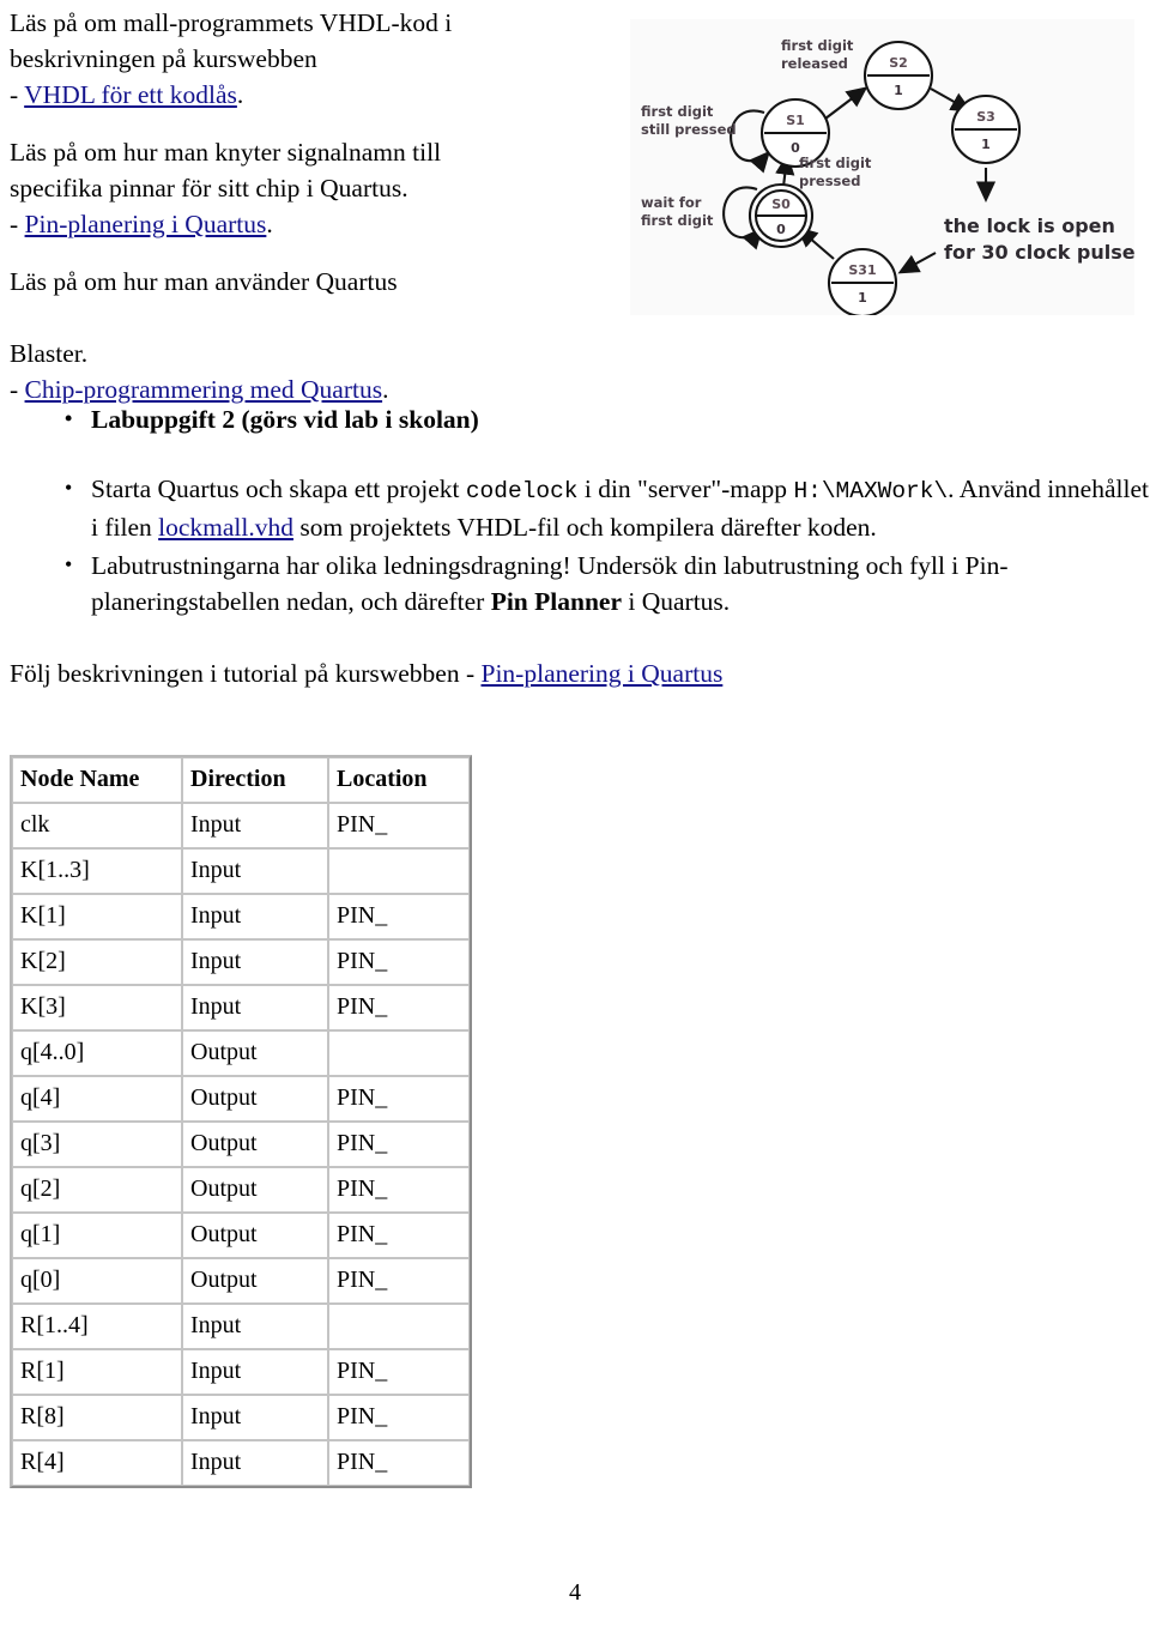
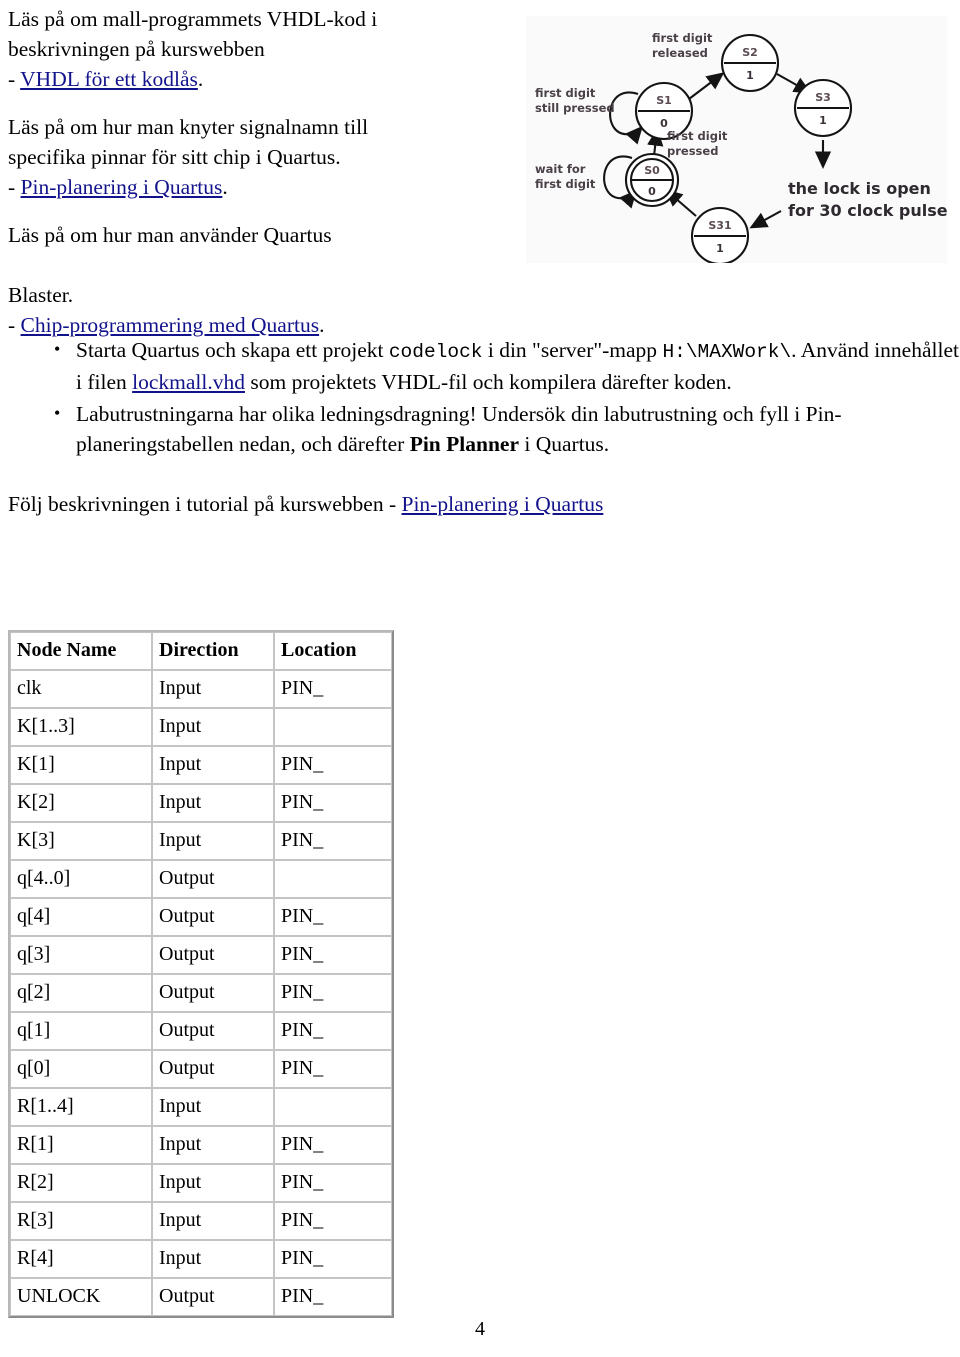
  Läs på om mall-programmets VHDL-kod i
  beskrivningen på kurswebben
  - VHDL för ett kodlås.
  Läs på om hur man knyter signalnamn till
  specifika pinnar för sitt chip i Quartus.
  - Pin-planering i Quartus.
  Läs på om hur man använder Quartus
  Blaster.
  - Chip-programmering med Quartus.
  S1
  0
  S2
  1
  S3
  1
  S0
  0
  S31
  1
  first digit
  released
  first digit
  still pressed
  first digit
  pressed
  wait for
  first digit
  the lock is open
  for 30 clock pulse
- Labuppgift 2 (görs vid lab i skolan)
  Starta Quartus och skapa ett projekt codelock i din "server"-mapp H:\MAXWork\. Använd innehållet i filen lockmall.vhd som projektets VHDL-fil och kompilera därefter koden.
  Labutrustningarna har olika ledningsdragning! Undersök din labutrustning och fyll i Pin-planeringstabellen nedan, och därefter Pin Planner i Quartus.
  Följ beskrivningen i tutorial på kurswebben - Pin-planering i Quartus
  Node Name	Direction	Location
  clk	Input	PIN_
  K[1..3]	Input
  K[1]	Input	PIN_
  K[2]	Input	PIN_
  K[3]	Input	PIN_
  q[4..0]	Output
  q[4]	Output	PIN_
  q[3]	Output	PIN_
  q[2]	Output	PIN_
  q[1]	Output	PIN_
  q[0]	Output	PIN_
  R[1..4]	Input
  R[1]	Input	PIN_
- R[8]	Input	PIN_
+ R[2]	Input	PIN_
+ R[3]	Input	PIN_
  R[4]	Input	PIN_
+ UNLOCK	Output	PIN_
  4
